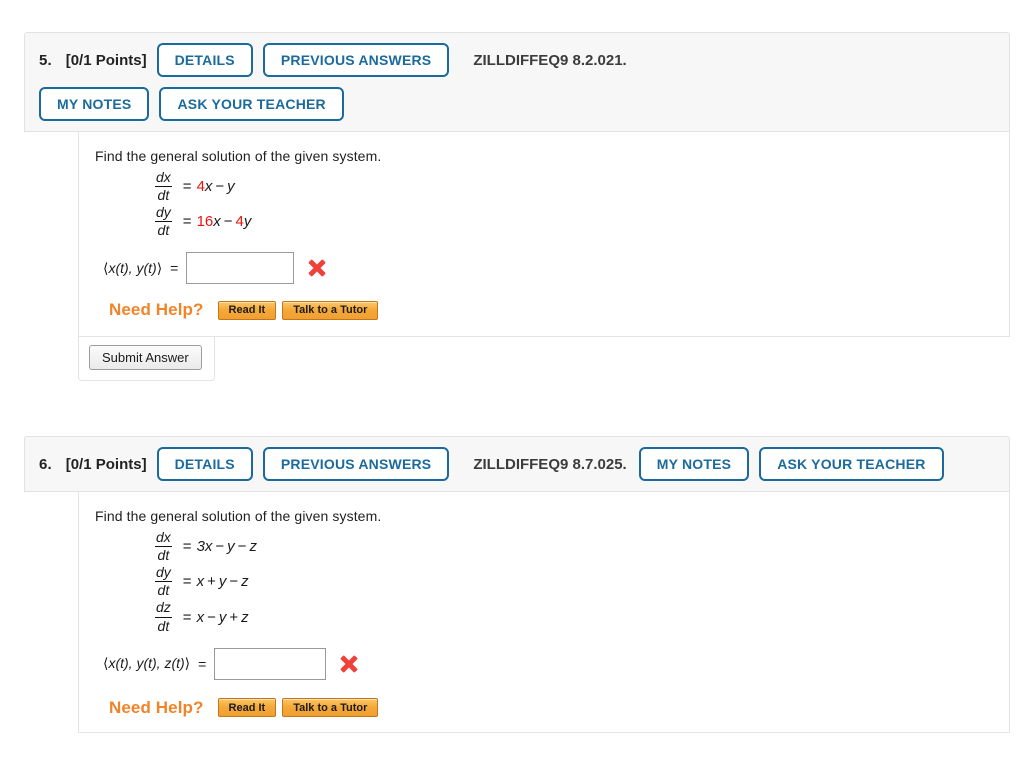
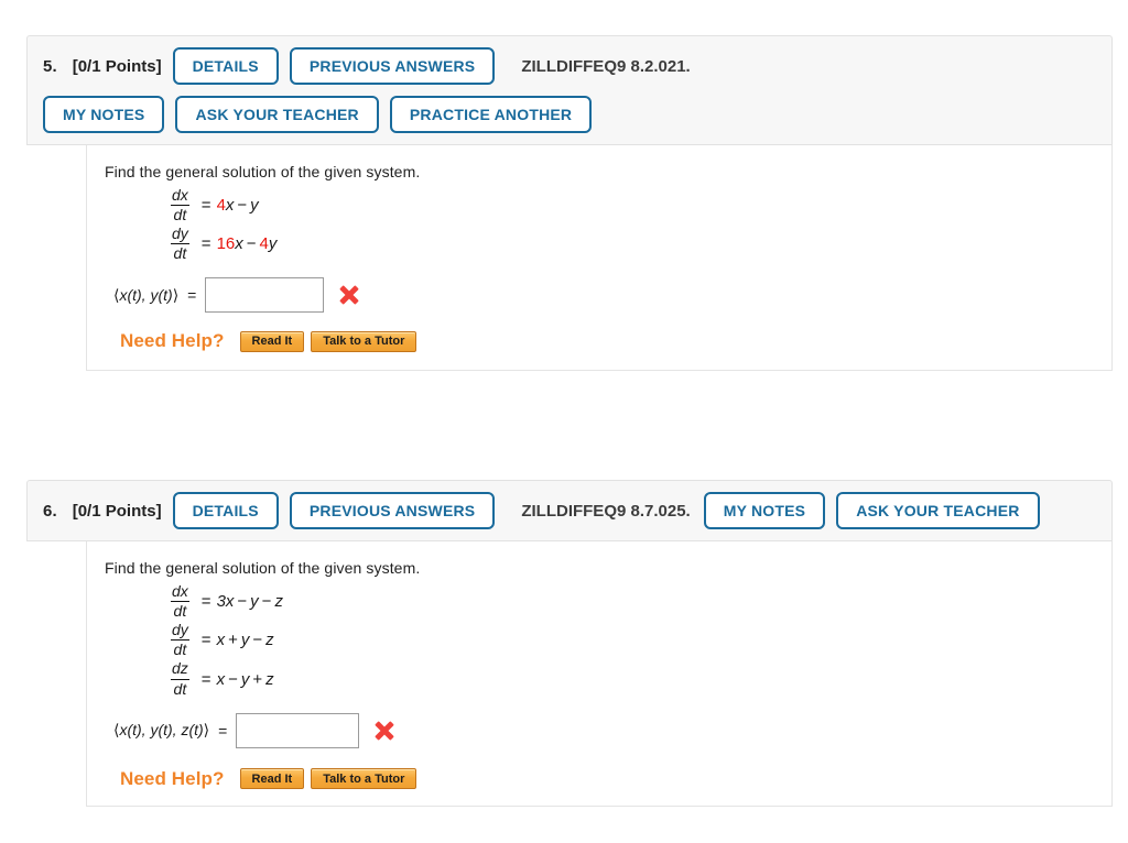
  5.
  [0/1 Points]
  DETAILS
  PREVIOUS ANSWERS
  ZILLDIFFEQ9 8.2.021.
  MY NOTES
  ASK YOUR TEACHER
+ PRACTICE ANOTHER
  Find the general solution of the given system.
  dx
  dt
  = 4x − y
  dy
  dt
  = 16x − 4y
  ⟨x(t), y(t)⟩
  =
  Need Help?
  Read It
  Talk to a Tutor
- Submit Answer
  6.
  [0/1 Points]
  DETAILS
  PREVIOUS ANSWERS
  ZILLDIFFEQ9 8.7.025.
  MY NOTES
  ASK YOUR TEACHER
  Find the general solution of the given system.
  dx
  dt
  = 3x − y − z
  dy
  dt
  = x + y − z
  dz
  dt
  = x − y + z
  ⟨x(t), y(t), z(t)⟩
  =
  Need Help?
  Read It
  Talk to a Tutor
